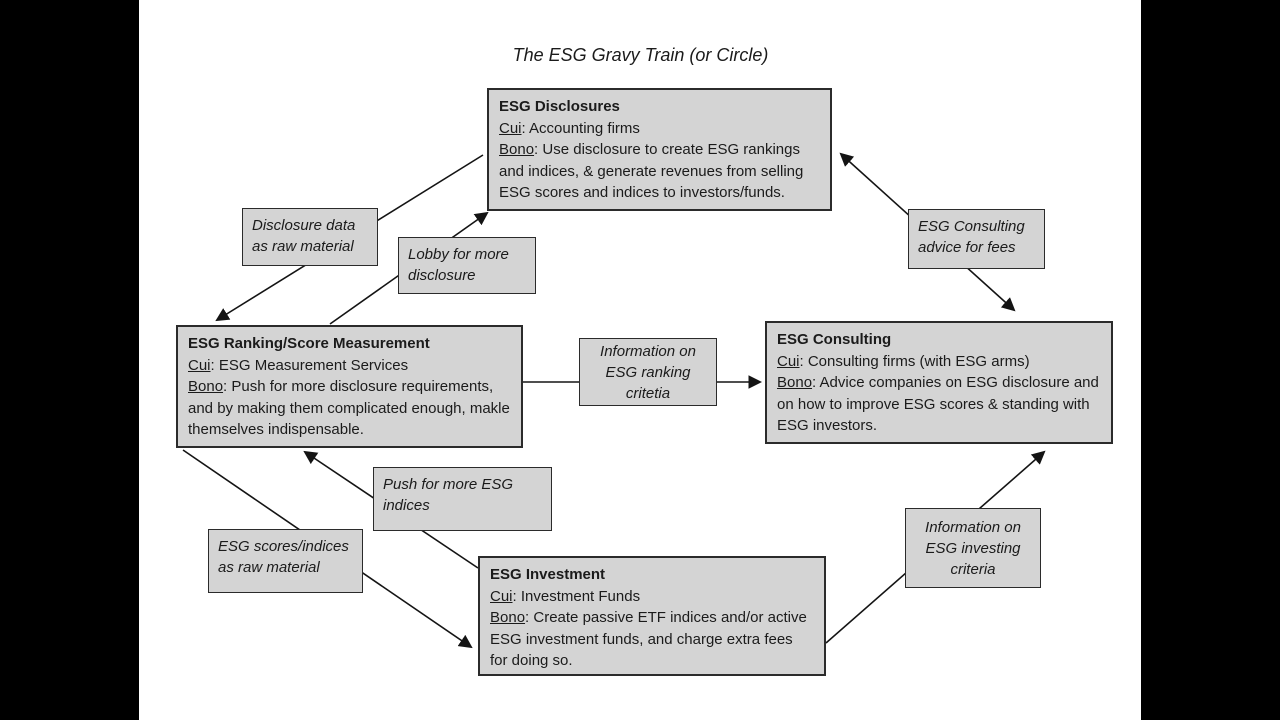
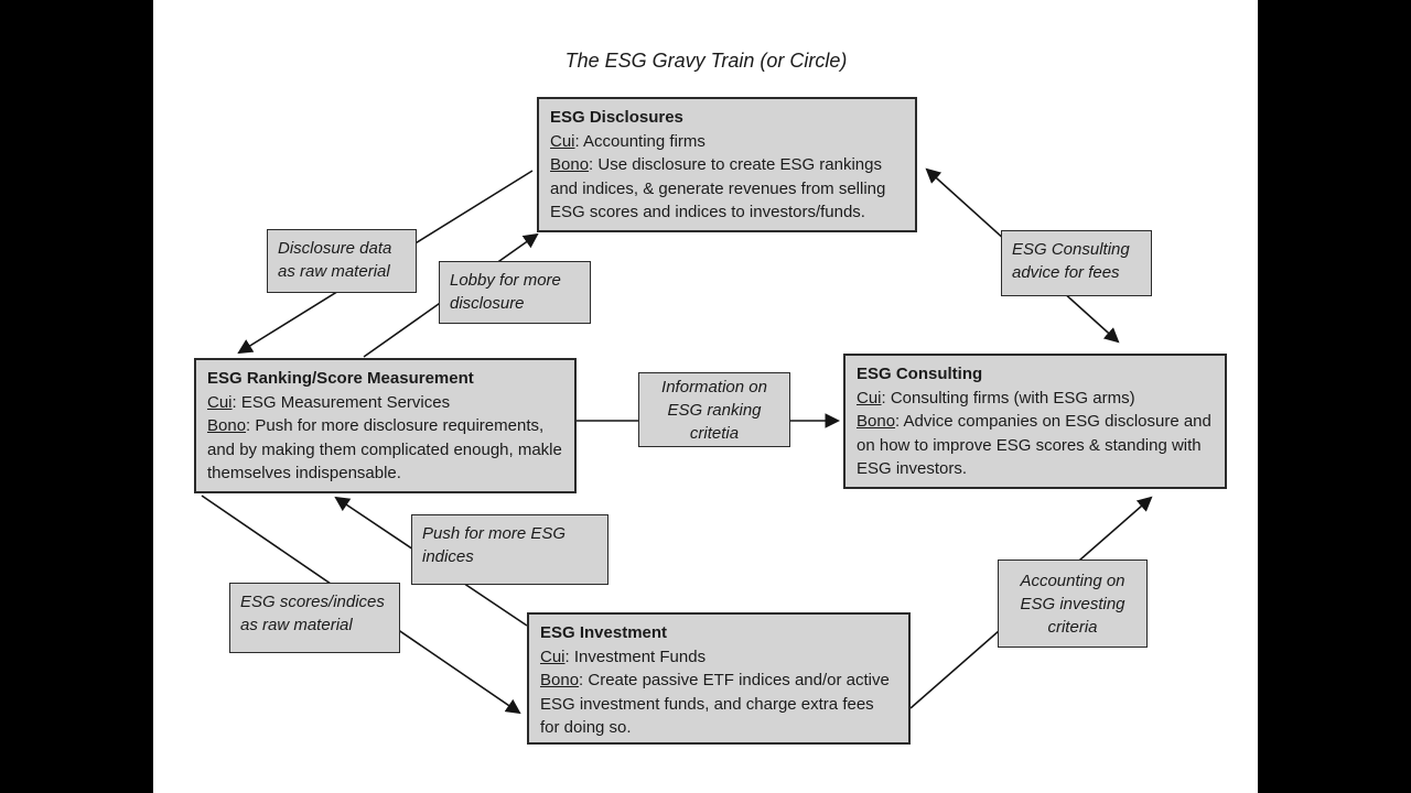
  The ESG Gravy Train (or Circle)
  ESG Disclosures
  Cui: Accounting firms
  Bono: Use disclosure to create ESG rankings and indices, & generate revenues from selling ESG scores and indices to investors/funds.
  ESG Ranking/Score Measurement
  Cui: ESG Measurement Services
  Bono: Push for more disclosure requirements, and by making them complicated enough, makle themselves indispensable.
  ESG Consulting
  Cui: Consulting firms (with ESG arms)
  Bono: Advice companies on ESG disclosure and on how to improve ESG scores & standing with ESG investors.
  ESG Investment
  Cui: Investment Funds
  Bono: Create passive ETF indices and/or active ESG investment funds, and charge extra fees for doing so.
  Disclosure data as raw material
  Lobby for more disclosure
  Information on ESG ranking critetia
  ESG Consulting advice for fees
  Push for more ESG indices
  ESG scores/indices as raw material
- Information on ESG investing criteria
+ Accounting on ESG investing criteria
